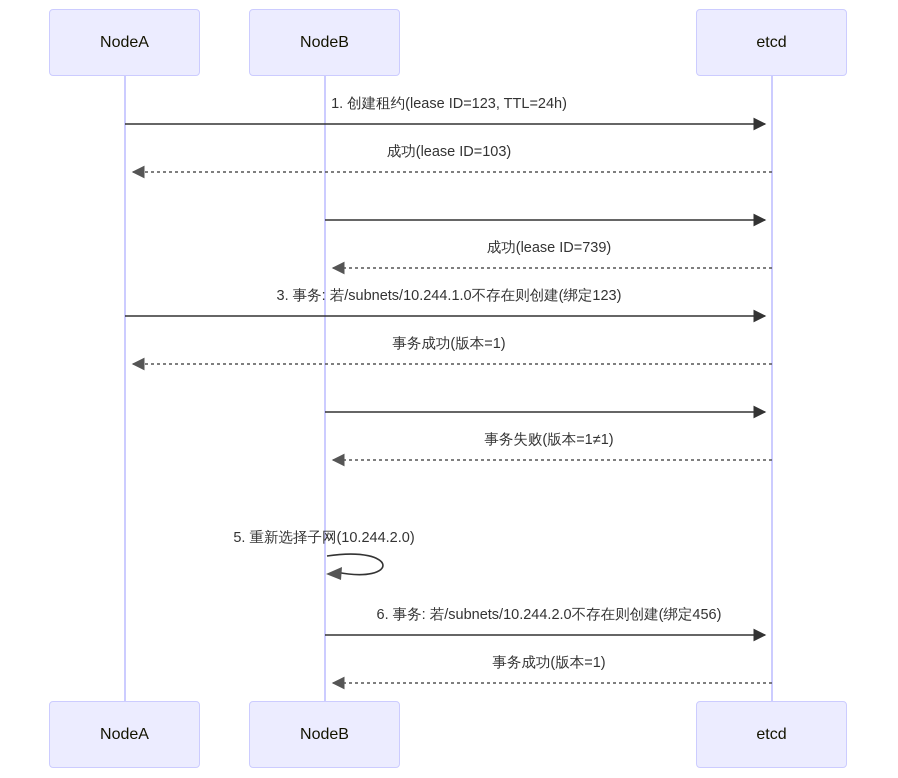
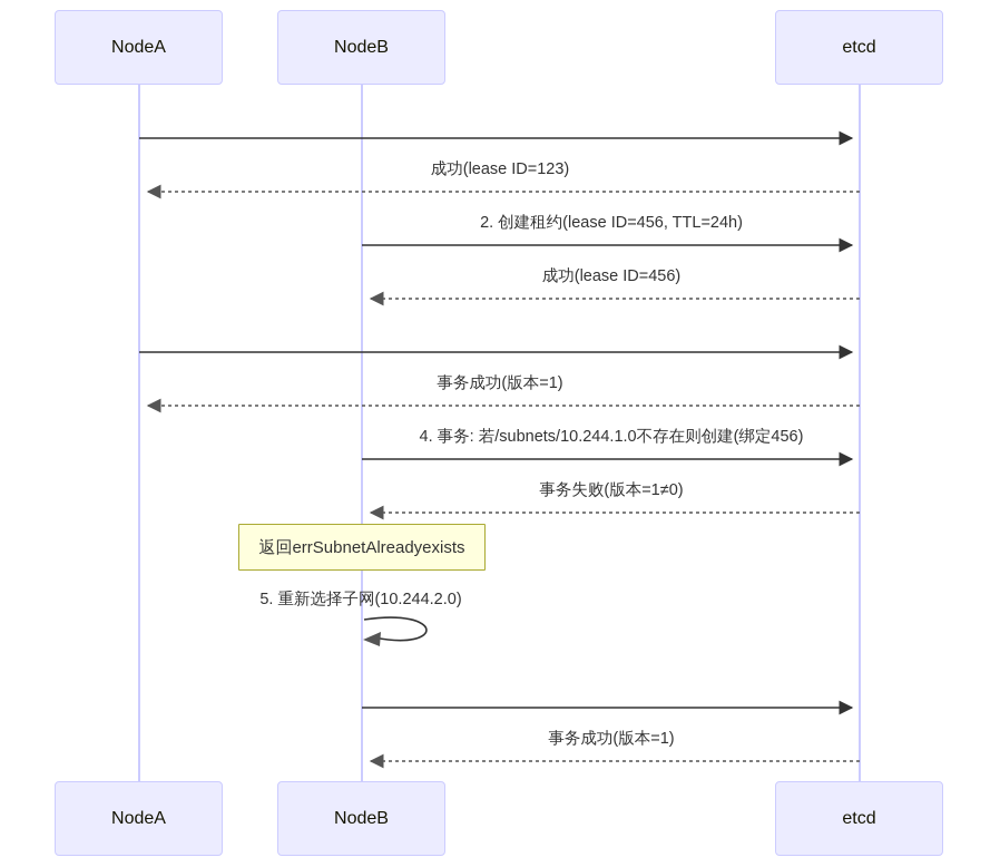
  NodeA
  NodeB
  etcd
  NodeA
  NodeB
  etcd
- 1. 创建租约(lease ID=123, TTL=24h)
- 成功(lease ID=103)
+ 成功(lease ID=123)
+ 2. 创建租约(lease ID=456, TTL=24h)
- 成功(lease ID=739)
+ 成功(lease ID=456)
- 3. 事务: 若/subnets/10.244.1.0不存在则创建(绑定123)
  事务成功(版本=1)
+ 4. 事务: 若/subnets/10.244.1.0不存在则创建(绑定456)
- 事务失败(版本=1≠1)
+ 事务失败(版本=1≠0)
  5. 重新选择子网(10.244.2.0)
- 6. 事务: 若/subnets/10.244.2.0不存在则创建(绑定456)
  事务成功(版本=1)
+ 返回errSubnetAlreadyexists
